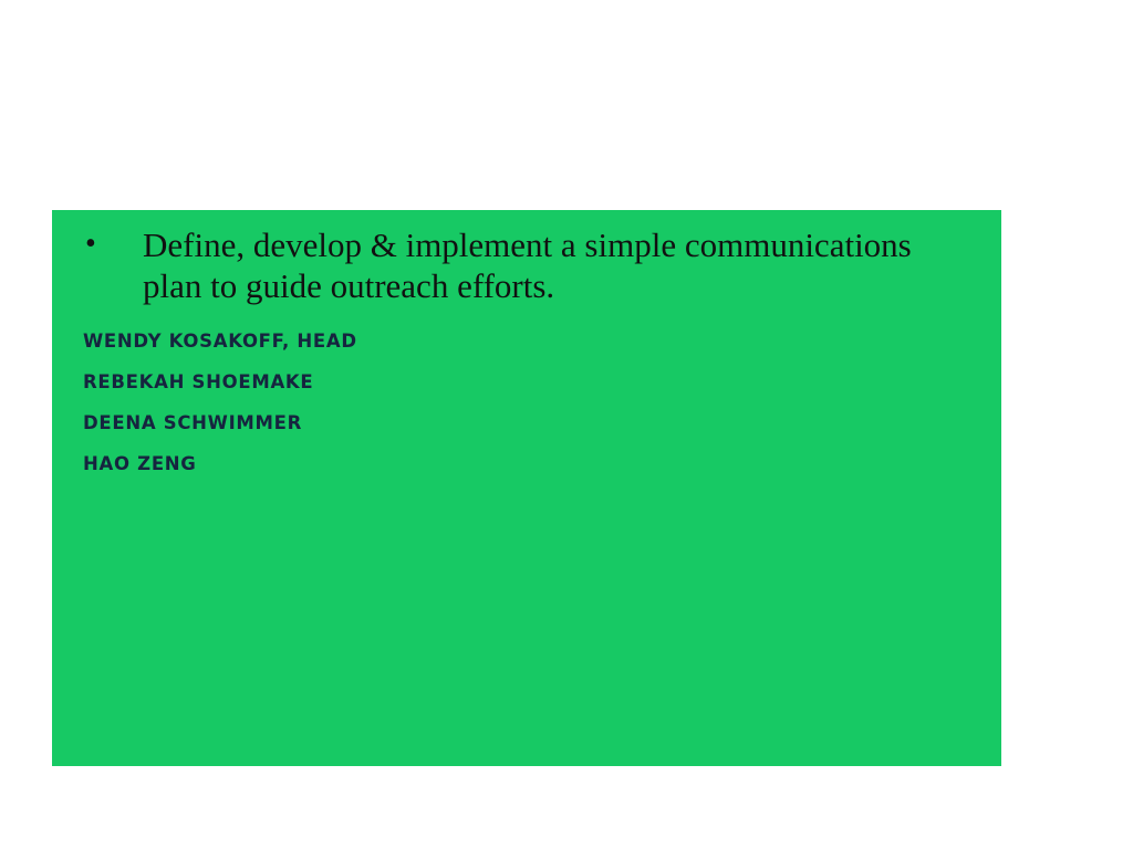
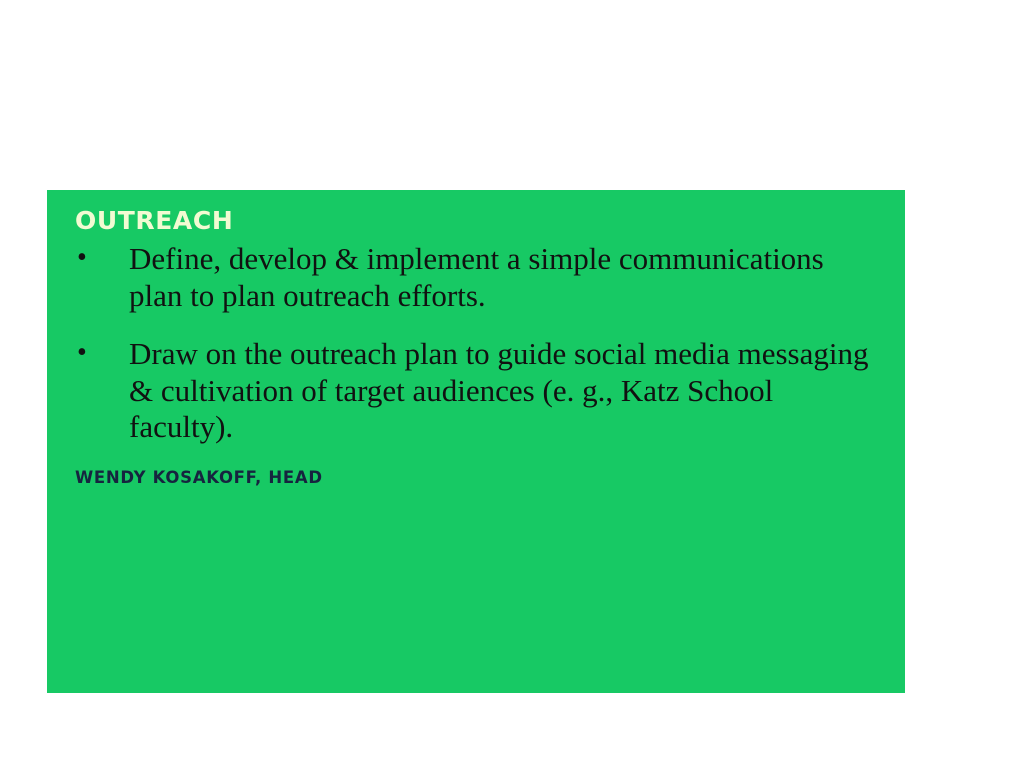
+ OUTREACH
- Define, develop & implement a simple communications plan to guide outreach efforts.
+ Define, develop & implement a simple communications plan to plan outreach efforts.
+ Draw on the outreach plan to guide social media messaging & cultivation of target audiences (e. g., Katz School faculty).
  WENDY KOSAKOFF, HEAD
- REBEKAH SHOEMAKE
- DEENA SCHWIMMER
- HAO ZENG
